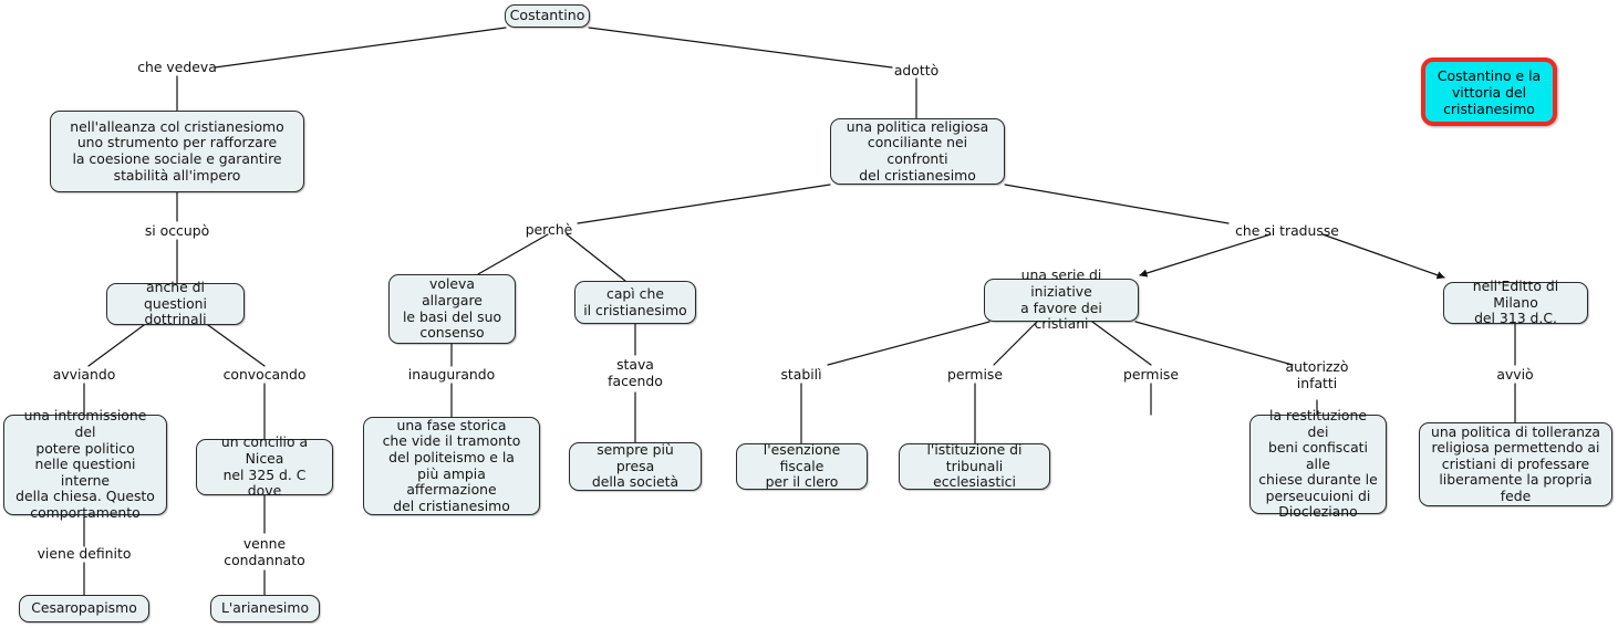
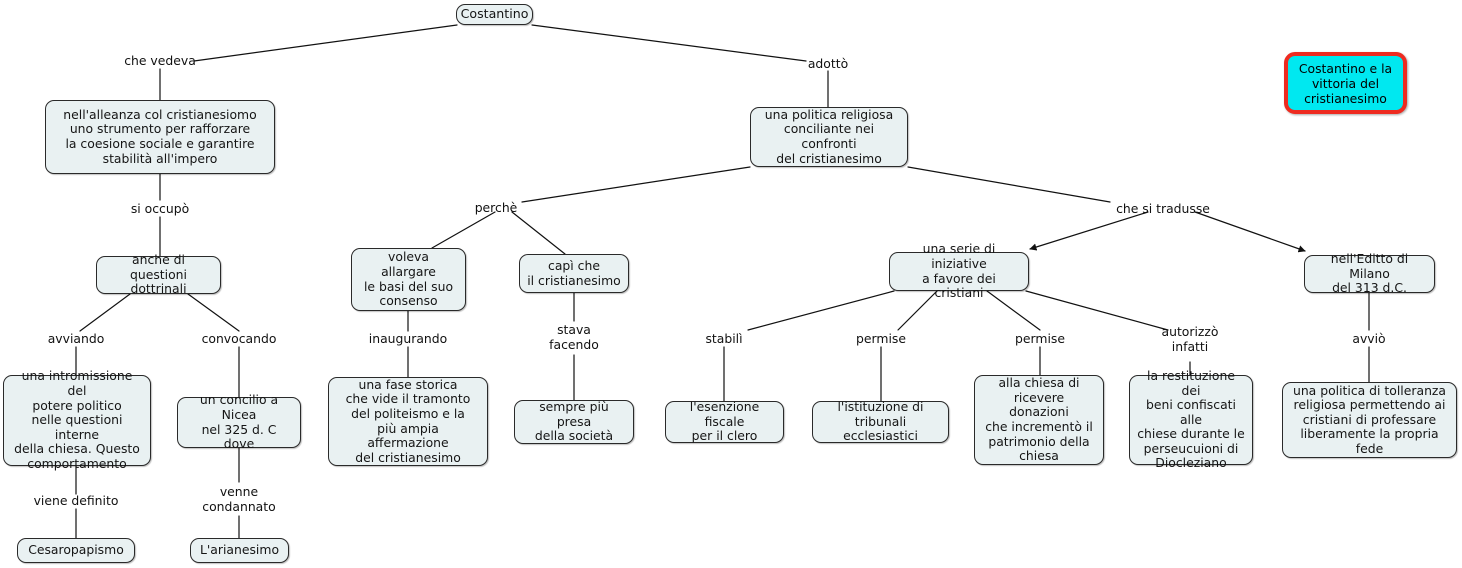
  Costantino
  nell'alleanza col cristianesiomo
  uno strumento per rafforzare
  la coesione sociale e garantire
  stabilità all'impero
  una politica religiosa
  conciliante nei confronti
  del cristianesimo
  anche di questioni
  dottrinali
  una intromissione del
  potere politico
  nelle questioni interne
  della chiesa. Questo
  comportamento
  un concilio a Nicea
  nel 325 d. C dove
  Cesaropapismo
  L'arianesimo
  voleva allargare
  le basi del suo
  consenso
  capì che
  il cristianesimo
  una fase storica
  che vide il tramonto
  del politeismo e la
  più ampia affermazione
  del cristianesimo
  sempre più presa
  della società
  una serie di iniziative
  a favore dei cristiani
  nell'Editto di Milano
  del 313 d.C.
  l'esenzione fiscale
  per il clero
  l'istituzione di
  tribunali ecclesiastici
+ alla chiesa di
+ ricevere donazioni
+ che incrementò il
+ patrimonio della
+ chiesa
  la restituzione dei
  beni confiscati alle
  chiese durante le
  perseucuioni di
  Diocleziano
  una politica di tolleranza
  religiosa permettendo ai
  cristiani di professare
  liberamente la propria fede
  Costantino e la
  vittoria del
  cristianesimo
  che vedeva
  adottò
  si occupò
  avviando
  convocando
  viene definito
  venne
  condannato
  perchè
  inaugurando
  stava
  facendo
  che si tradusse
  stabilì
  permise
  permise
  autorizzò
  infatti
  avviò
